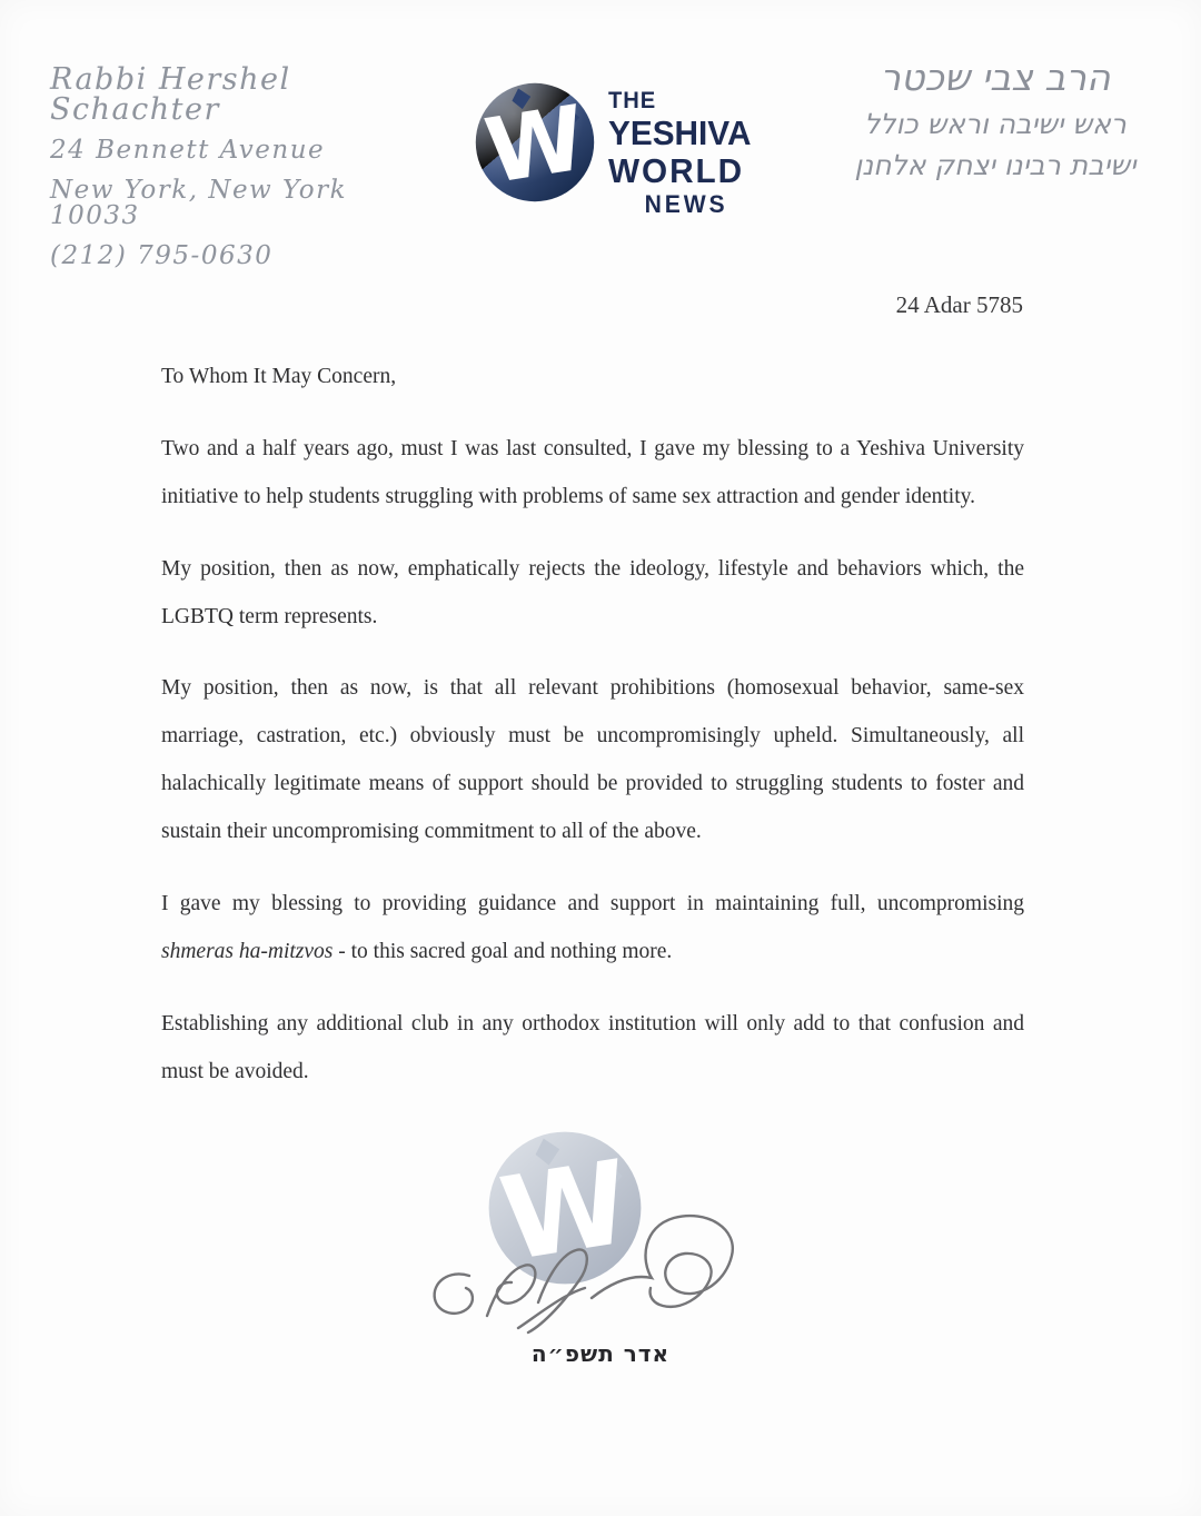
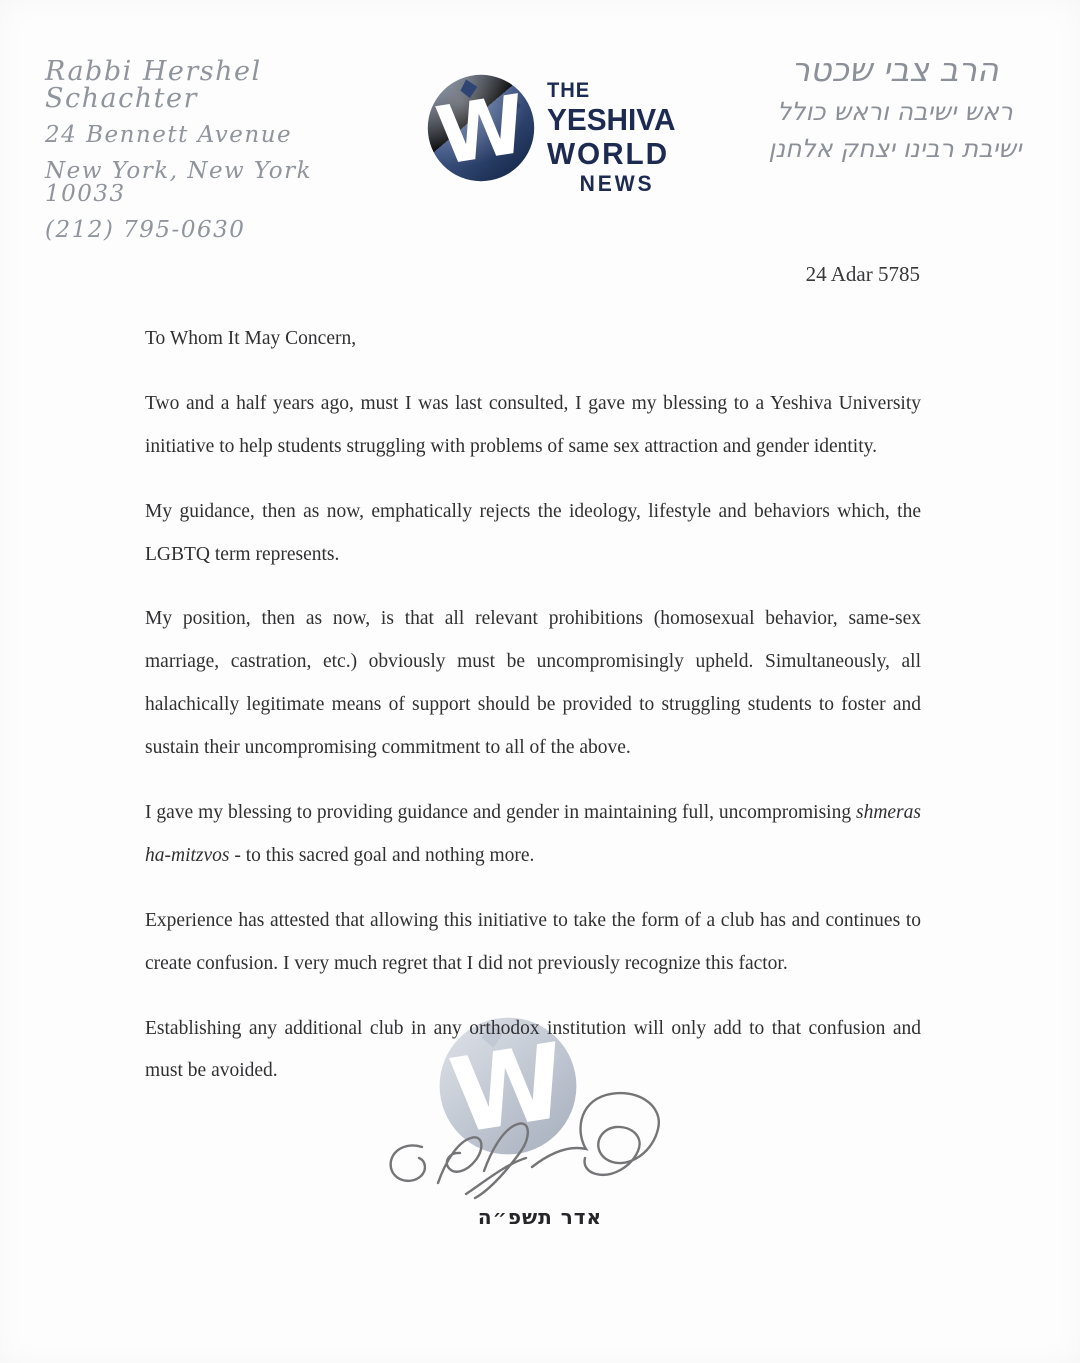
  Rabbi Hershel Schachter
  24 Bennett Avenue
  New York, New York 10033
  (212) 795-0630
  THE
  YESHIVA
  WORLD
  NEWS
  הרב צבי שכטר
  ראש ישיבה וראש כולל
  ישיבת רבינו יצחק אלחנן
  24 Adar 5785
  To Whom It May Concern,
  Two and a half years ago, must I was last consulted, I gave my blessing to a Yeshiva University initiative to help students struggling with problems of same sex attraction and gender identity.
- My position, then as now, emphatically rejects the ideology, lifestyle and behaviors which, the LGBTQ term represents.
+ My guidance, then as now, emphatically rejects the ideology, lifestyle and behaviors which, the LGBTQ term represents.
  My position, then as now, is that all relevant prohibitions (homosexual behavior, same-sex marriage, castration, etc.) obviously must be uncompromisingly upheld. Simultaneously, all halachically legitimate means of support should be provided to struggling students to foster and sustain their uncompromising commitment to all of the above.
- I gave my blessing to providing guidance and support in maintaining full, uncompromising shmeras ha-mitzvos - to this sacred goal and nothing more.
+ I gave my blessing to providing guidance and gender in maintaining full, uncompromising shmeras ha-mitzvos - to this sacred goal and nothing more.
+ Experience has attested that allowing this initiative to take the form of a club has and continues to create confusion. I very much regret that I did not previously recognize this factor.
  Establishing any additional club in any orthodox institution will only add to that confusion and must be avoided.
  אדר תשפ״ה
